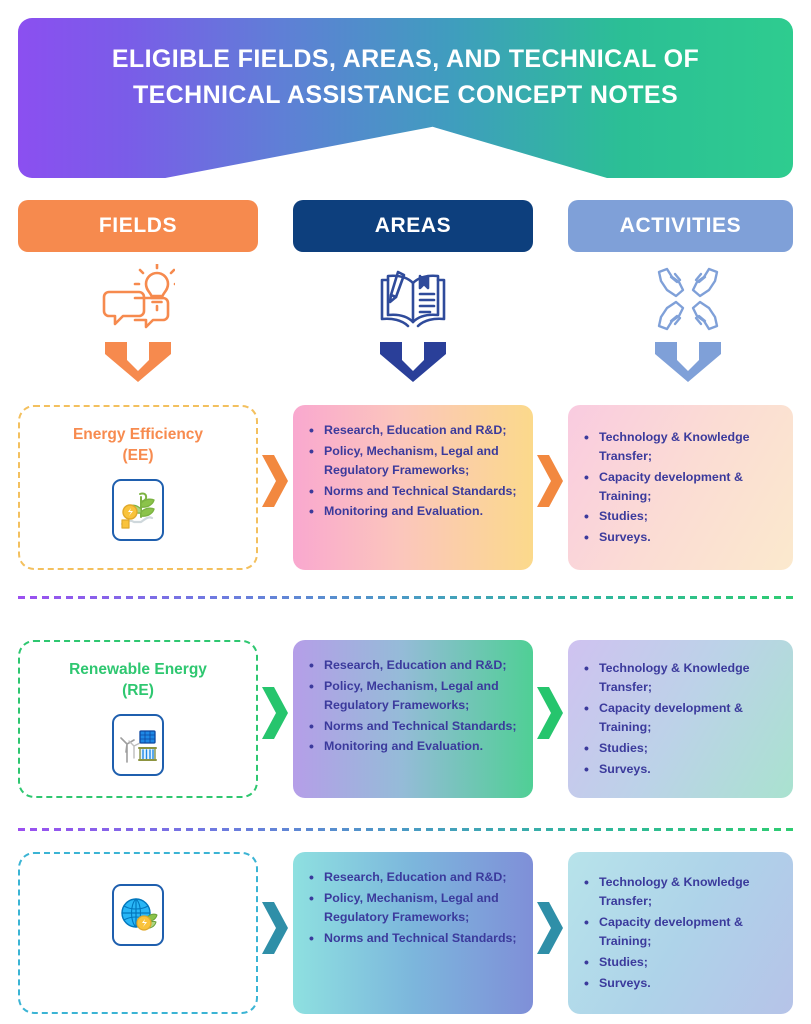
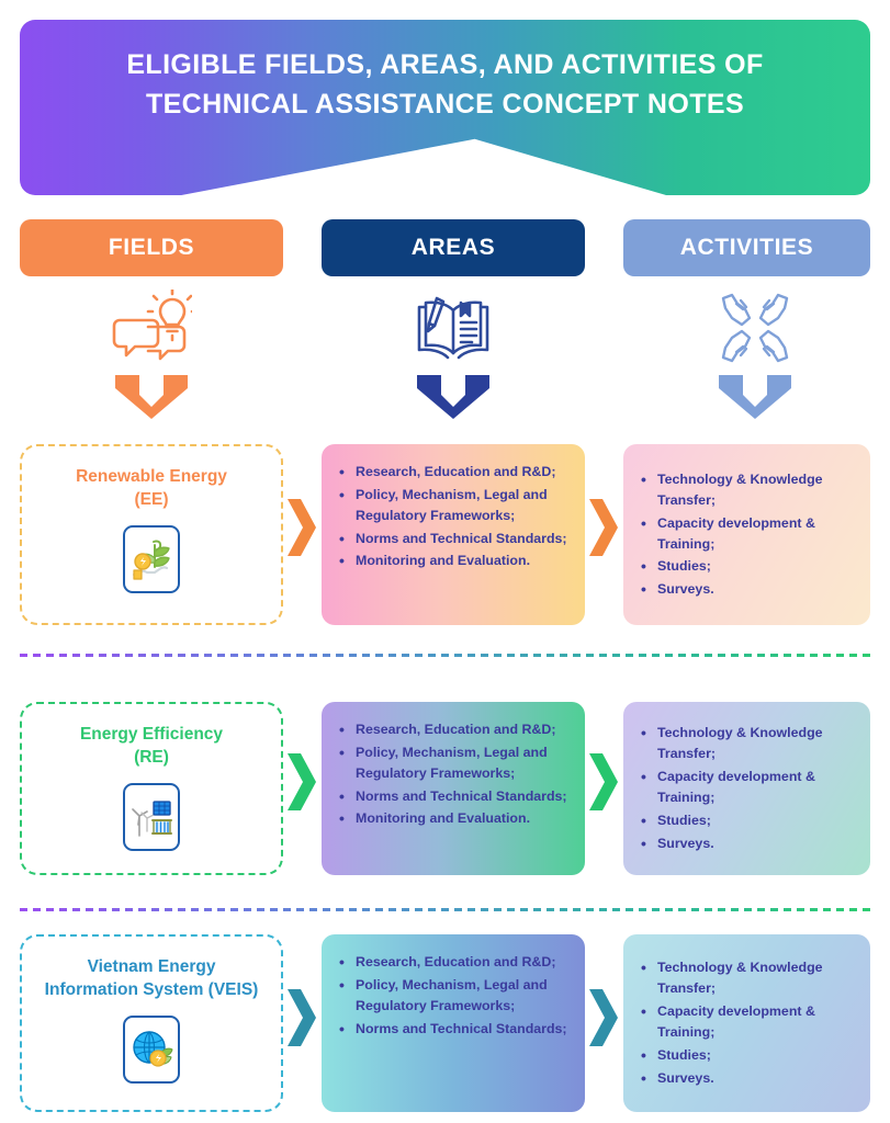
- ELIGIBLE FIELDS, AREAS, AND TECHNICAL OF
+ ELIGIBLE FIELDS, AREAS, AND ACTIVITIES OF
  TECHNICAL ASSISTANCE CONCEPT NOTES
  FIELDS
  AREAS
  ACTIVITIES
- Energy Efficiency
+ Renewable Energy
  (EE)
  Research, Education and R&D;
  Policy, Mechanism, Legal and Regulatory Frameworks;
  Norms and Technical Standards;
  Monitoring and Evaluation.
  Technology & Knowledge Transfer;
  Capacity development & Training;
  Studies;
  Surveys.
- Renewable Energy
+ Energy Efficiency
  (RE)
  Research, Education and R&D;
  Policy, Mechanism, Legal and Regulatory Frameworks;
  Norms and Technical Standards;
  Monitoring and Evaluation.
  Technology & Knowledge Transfer;
  Capacity development & Training;
  Studies;
  Surveys.
+ Vietnam Energy
+ Information System (VEIS)
  Research, Education and R&D;
  Policy, Mechanism, Legal and Regulatory Frameworks;
  Norms and Technical Standards;
  Technology & Knowledge Transfer;
  Capacity development & Training;
  Studies;
  Surveys.
